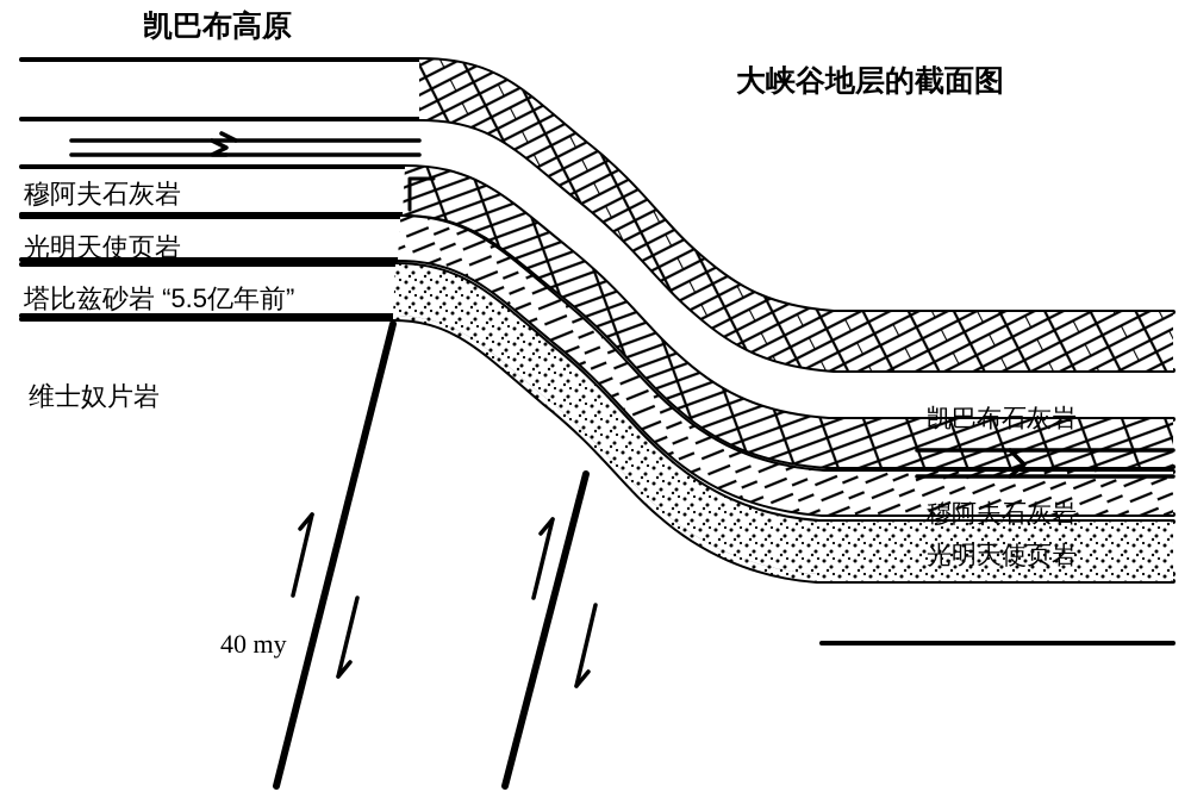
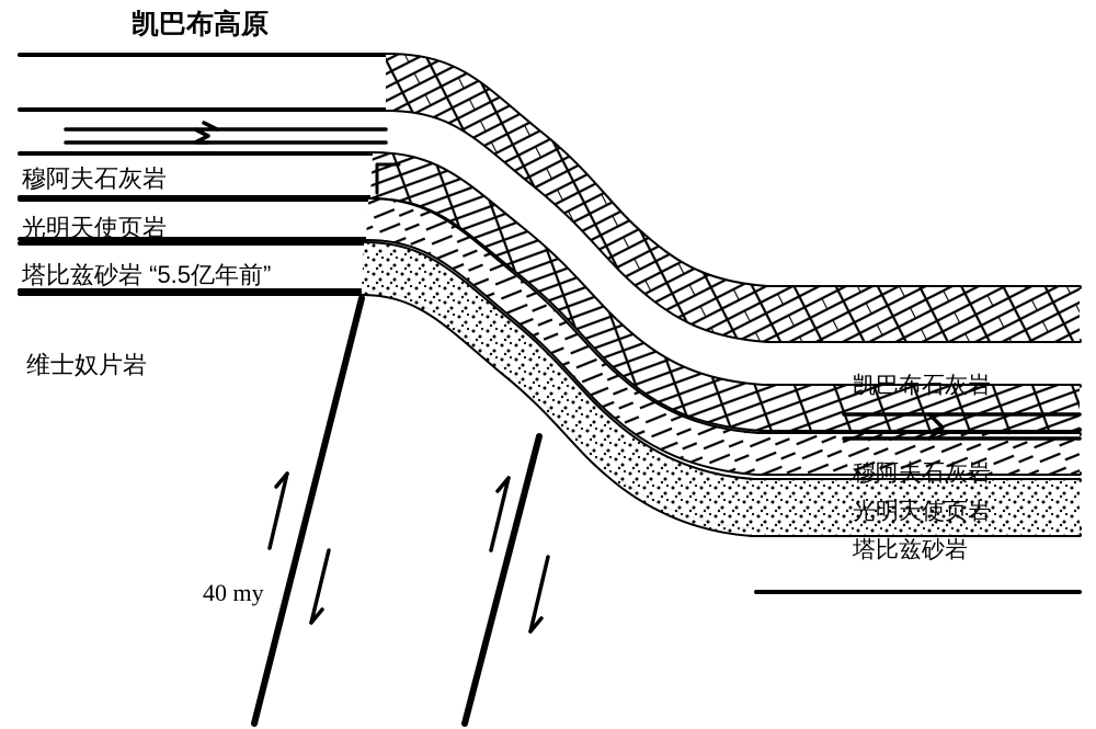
  凯巴布高原
- 大峡谷地层的截面图
  穆阿夫石灰岩
  光明天使页岩
  塔比兹砂岩 “5.5亿年前”
  维士奴片岩
  凯巴布石灰岩
  穆阿夫石灰岩
  光明天使页岩
+ 塔比兹砂岩
  40 my
